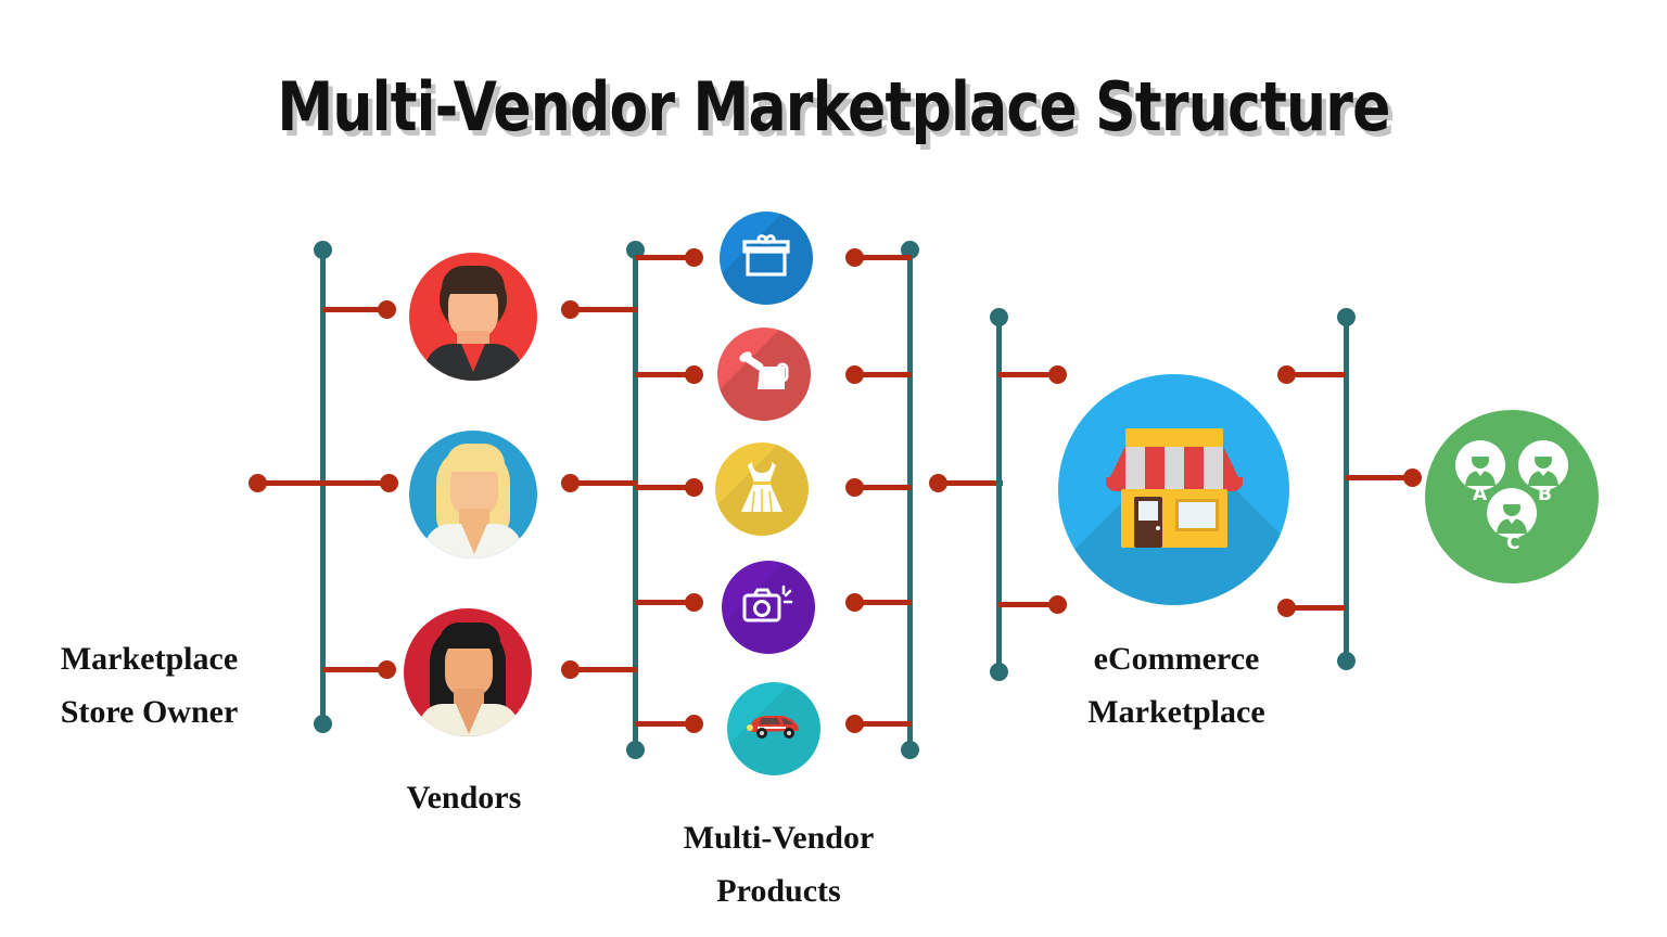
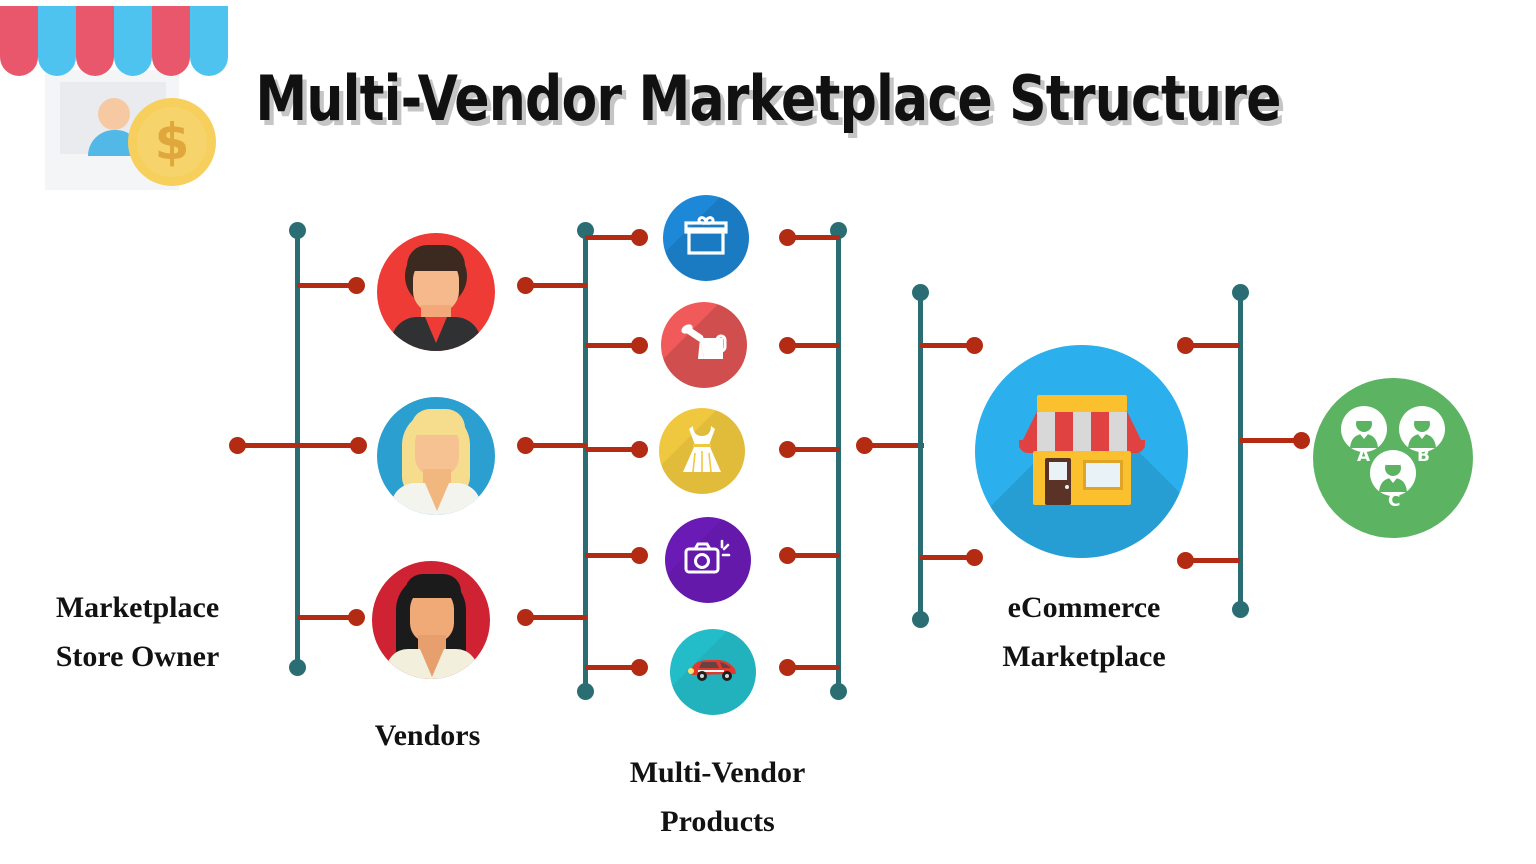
  Multi-Vendor Marketplace Structure
+ $
  Marketplace
  Store Owner
  Vendors
  Multi-Vendor
  Products
  eCommerce
  Marketplace
  A
  B
  C
